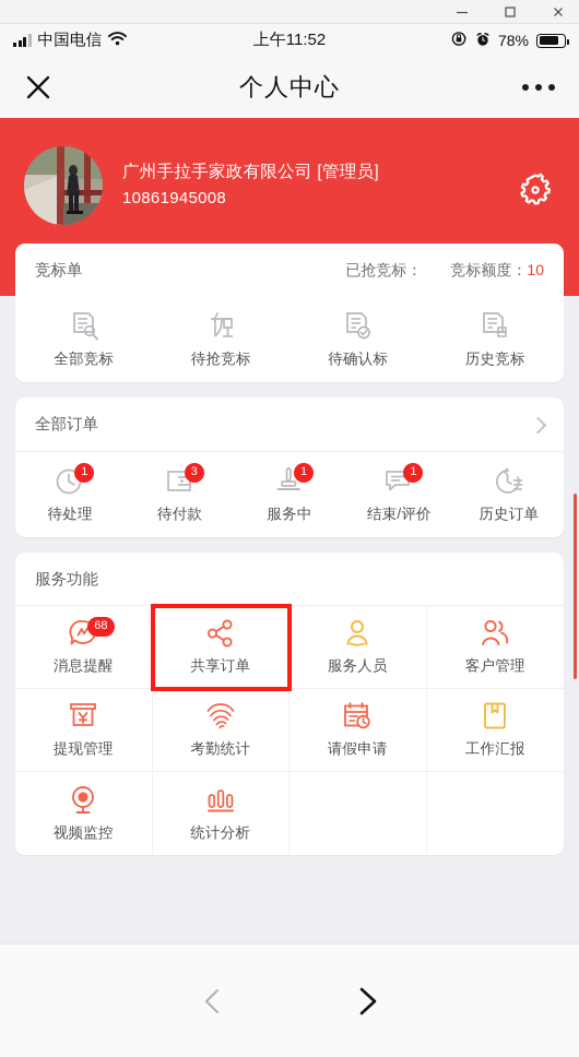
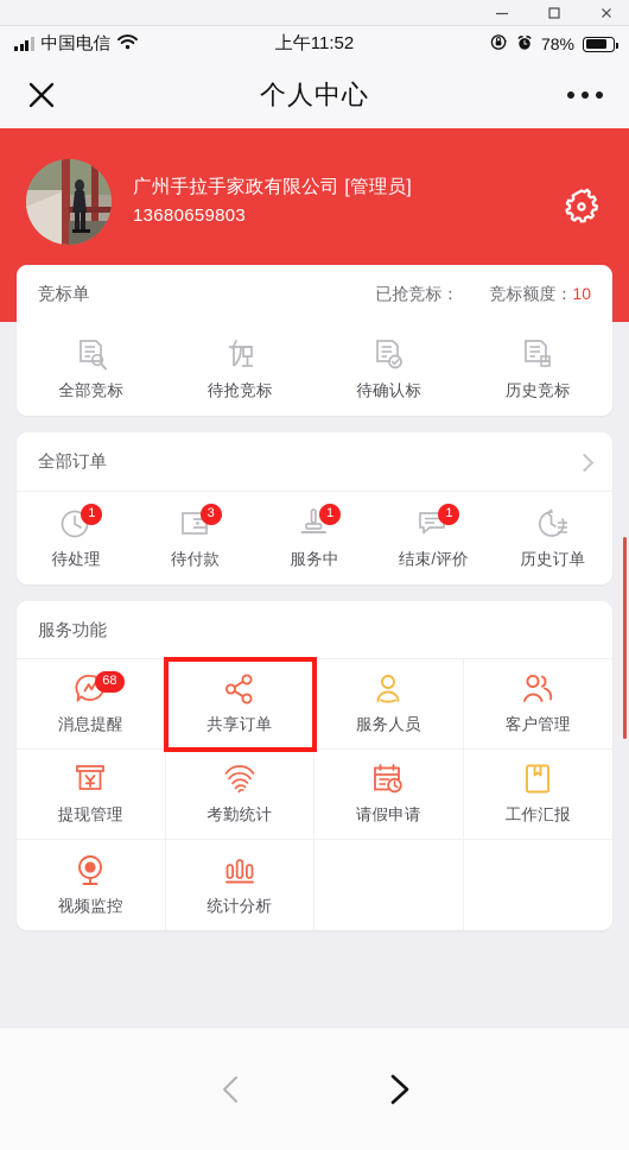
  中国电信
  上午11:52
  78%
  个人中心
  广州手拉手家政有限公司 [管理员]
- 10861945008
+ 13680659803
  竞标单
  已抢竞标：
  竞标额度：10
  全部竞标
  待抢竞标
  待确认标
  历史竞标
  全部订单
  1
  待处理
  3
  待付款
  1
  服务中
  1
  结束/评价
  历史订单
  服务功能
  68
  消息提醒
  共享订单
  服务人员
  客户管理
  提现管理
  考勤统计
  请假申请
  工作汇报
  视频监控
  统计分析
